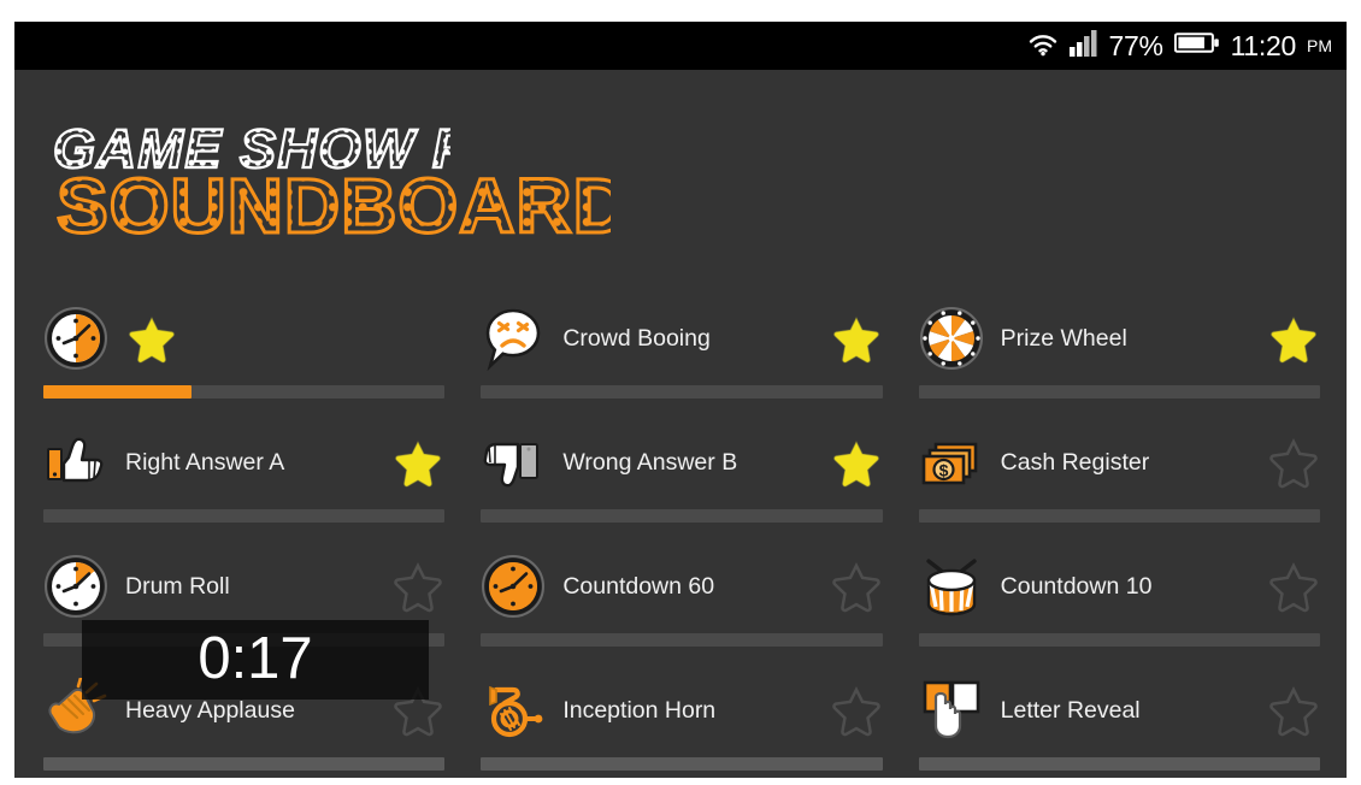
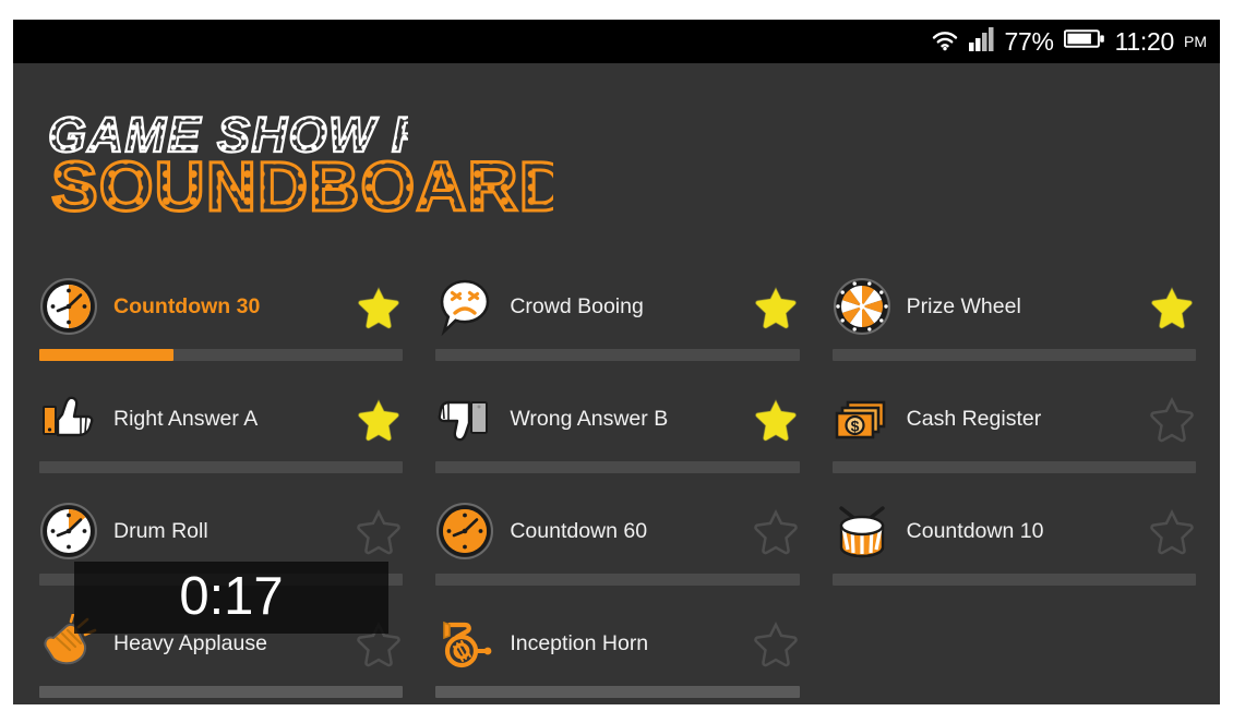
  77%
  11:20
  PM
+ Countdown 30
  Crowd Booing
  Prize Wheel
  Right Answer A
  Wrong Answer B
  $
  Cash Register
  Drum Roll
  Countdown 60
  Countdown 10
  Heavy Applause
  Inception Horn
- Letter Reveal
  0:17
